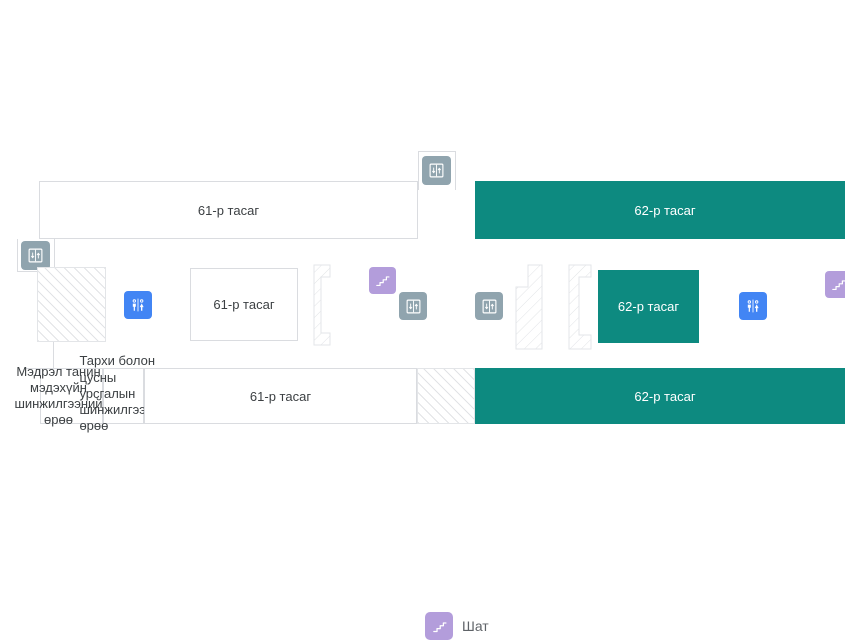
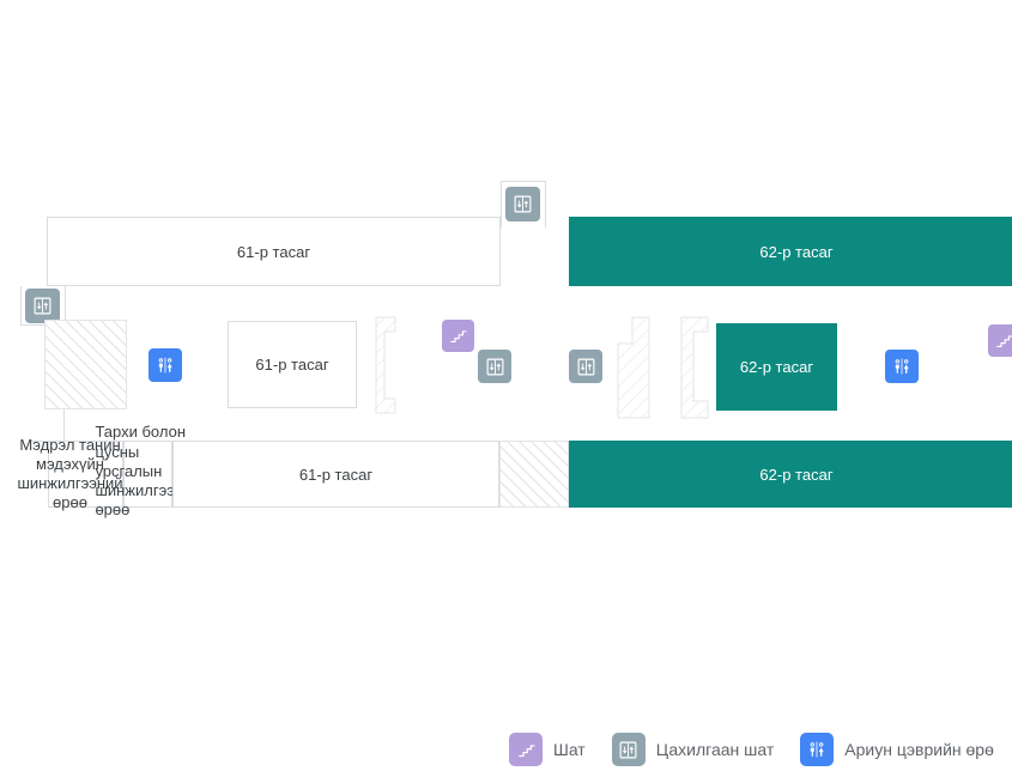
  61-р тасаг
  62-р тасаг
  61-р тасаг
  62-р тасаг
  Мэдрэл танин мэдэхүйн шинжилгээний өрөө
  Тархи болон цусны урсгалын шинжилгээ өрөө
  61-р тасаг
  62-р тасаг
  Шат
+ Цахилгаан шат
+ Ариун цэврийн өрө
